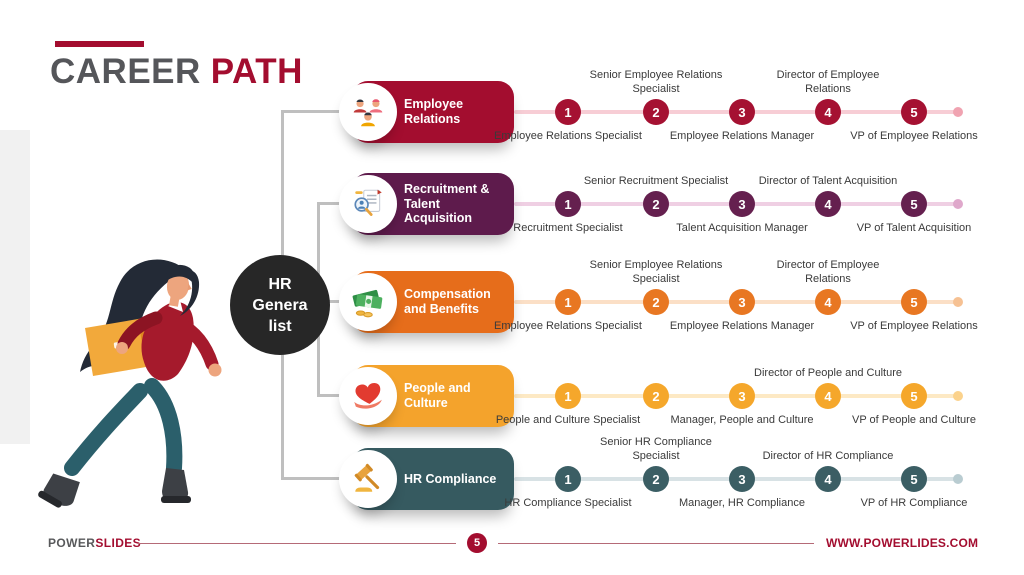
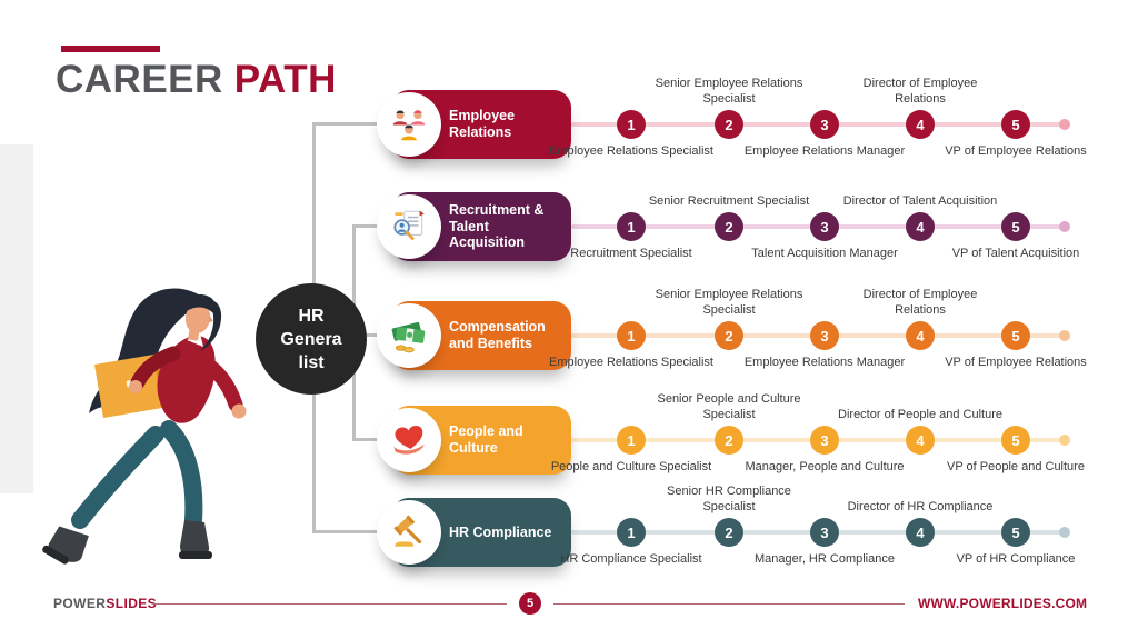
  CAREER PATH
  HR
  Genera
  list
  Employee Relations
  1
  2
  3
  4
  5
  Employee Relations Specialist
  Senior Employee Relations Specialist
  Employee Relations Manager
  Director of Employee Relations
  VP of Employee Relations
  Recruitment & Talent Acquisition
  1
  2
  3
  4
  5
  Recruitment Specialist
  Senior Recruitment Specialist
  Talent Acquisition Manager
  Director of Talent Acquisition
  VP of Talent Acquisition
  Compensation and Benefits
  1
  2
  3
  4
  5
  Employee Relations Specialist
  Senior Employee Relations Specialist
  Employee Relations Manager
  Director of Employee Relations
  VP of Employee Relations
  People and Culture
  1
  2
  3
  4
  5
  People and Culture Specialist
+ Senior People and Culture Specialist
  Manager, People and Culture
  Director of People and Culture
  VP of People and Culture
  HR Compliance
  1
  2
  3
  4
  5
  HR Compliance Specialist
  Senior HR Compliance Specialist
  Manager, HR Compliance
  Director of HR Compliance
  VP of HR Compliance
  POWERSLIDES
  5
  WWW.POWERLIDES.COM
